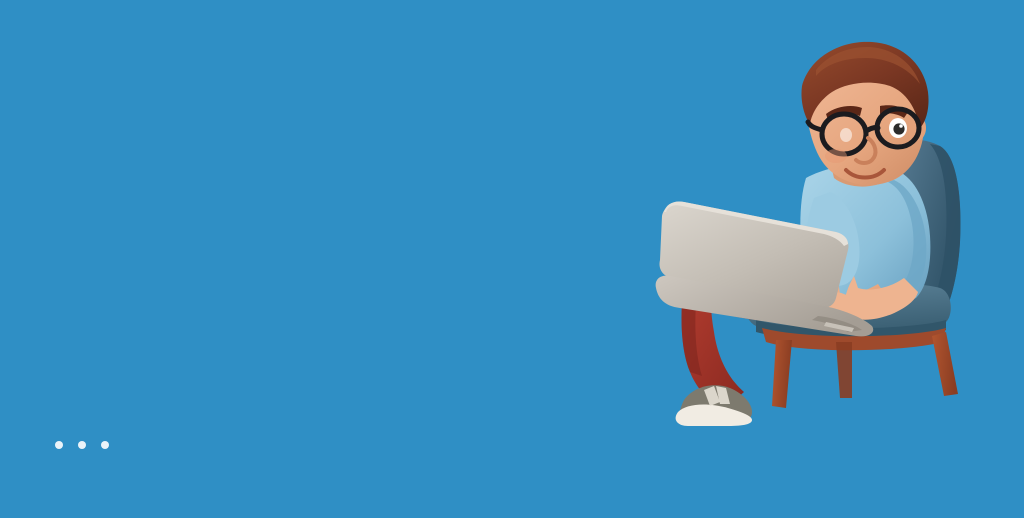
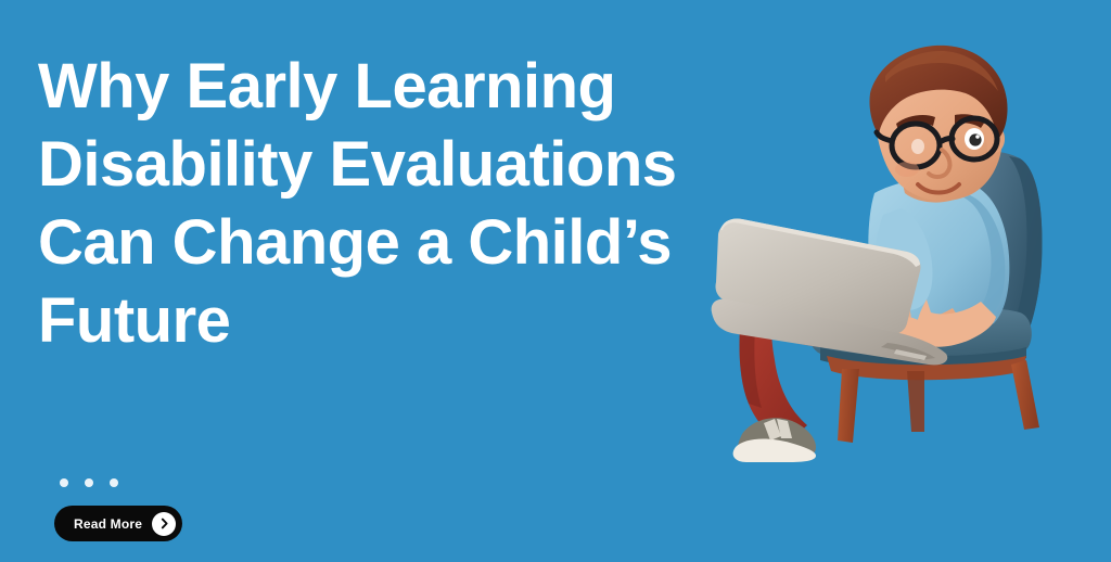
+ Why Early Learning Disability Evaluations Can Change a Child’s Future
+ Read More
